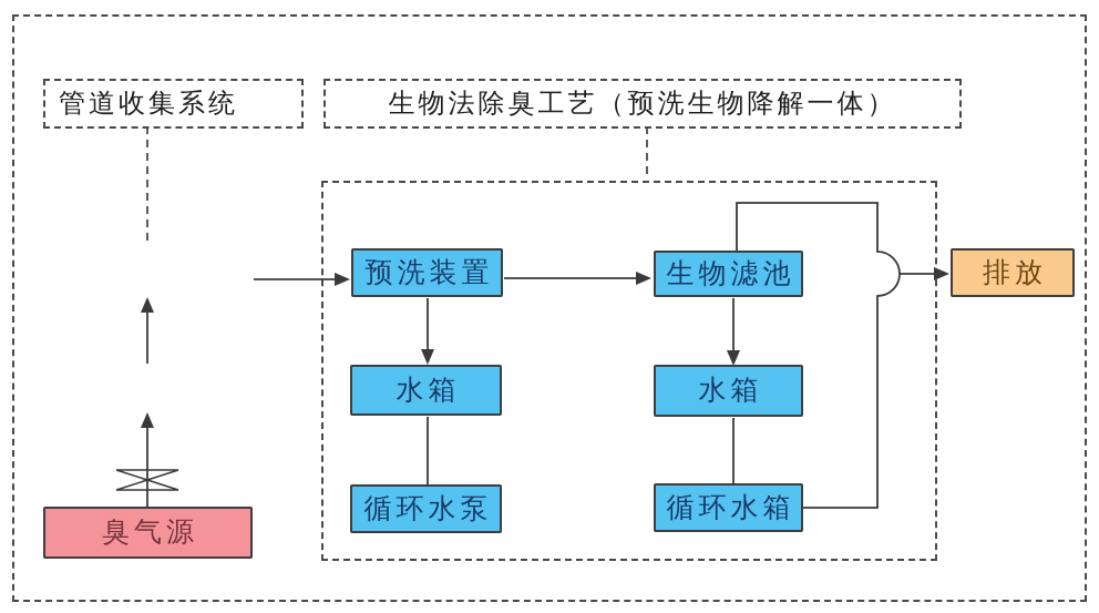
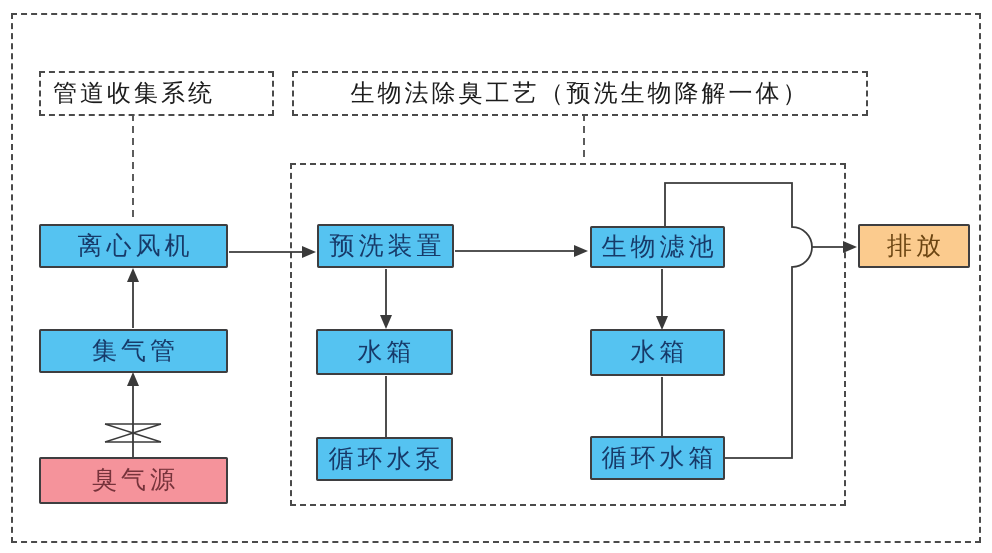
  管道收集系统
  生物法除臭工艺（预洗生物降解一体）
+ 离心风机
+ 集气管
  臭气源
  预洗装置
  水箱
  循环水泵
  生物滤池
  水箱
  循环水箱
  排放
